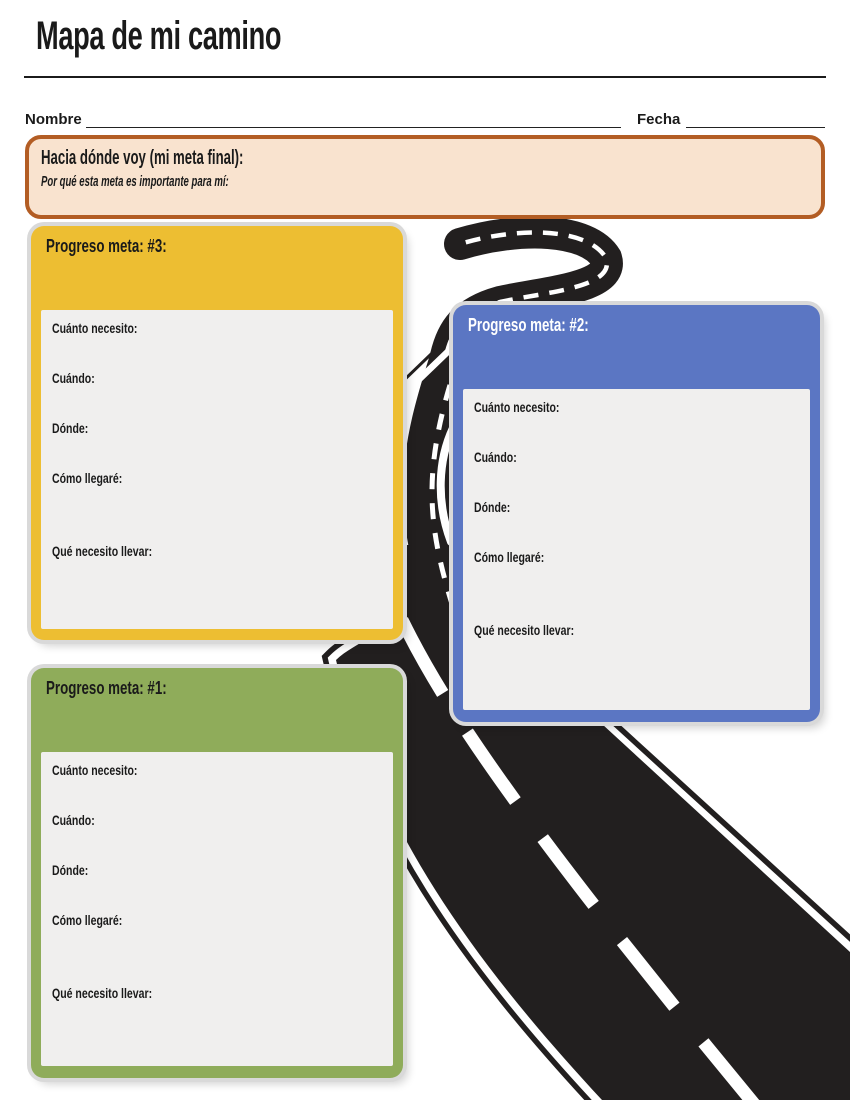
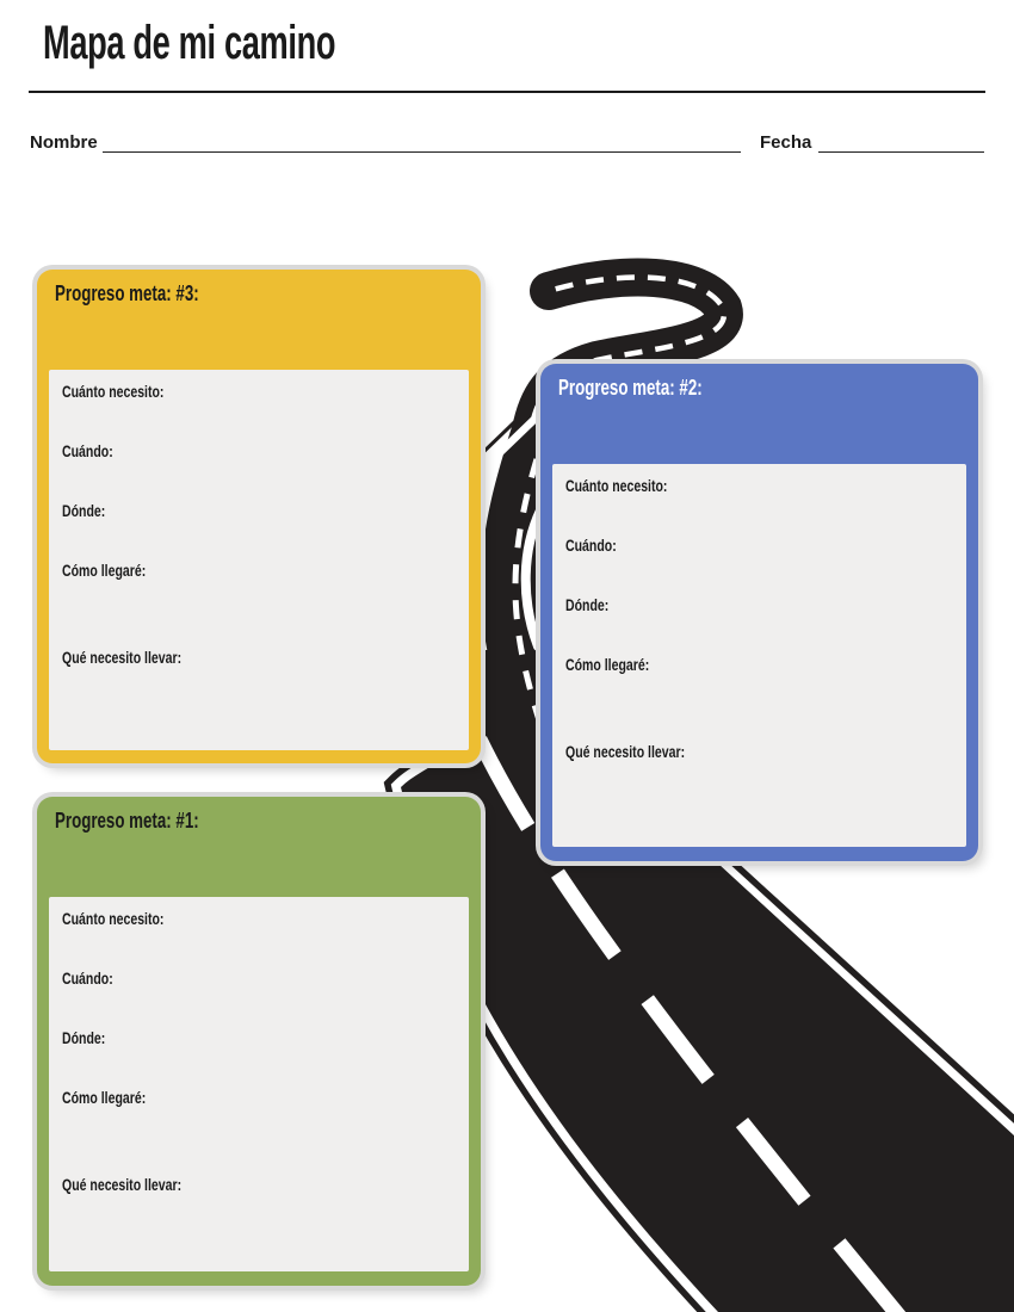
  Mapa de mi camino
  Nombre
  Fecha
- Hacia dónde voy (mi meta final):
- Por qué esta meta es importante para mí:
  Progreso meta: #3:
  Cuánto necesito:
  Cuándo:
  Dónde:
  Cómo llegaré:
  Qué necesito llevar:
  Progreso meta: #2:
  Cuánto necesito:
  Cuándo:
  Dónde:
  Cómo llegaré:
  Qué necesito llevar:
  Progreso meta: #1:
  Cuánto necesito:
  Cuándo:
  Dónde:
  Cómo llegaré:
  Qué necesito llevar:
